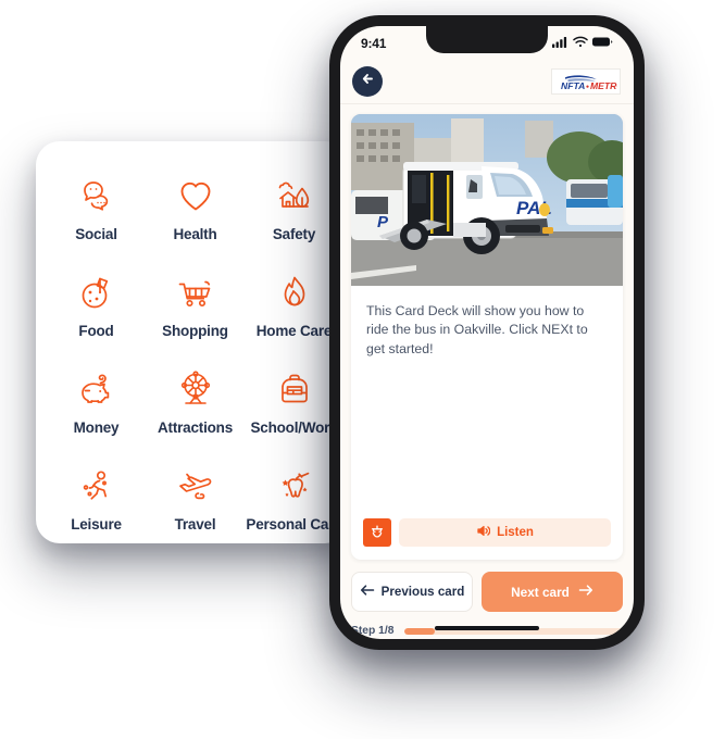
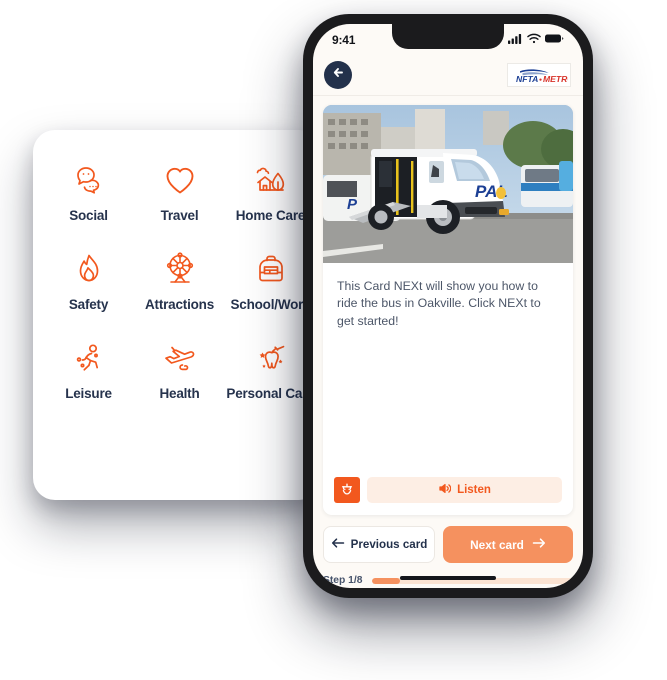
  Social
- Health
+ Travel
- Safety
+ Home Care
- Food
- Shopping
- Home Care
+ Safety
- Money
  Attractions
  School/Wor
  Leisure
- Travel
+ Health
  Personal Ca
  9:41
  NFTA
  METR
  P
- This Card Deck will show you how to ride the bus in Oakville. Click NEXt to get started!
+ This Card NEXt will show you how to ride the bus in Oakville. Click NEXt to get started!
  Listen
  Previous card
  Next card
  Step 1/8
